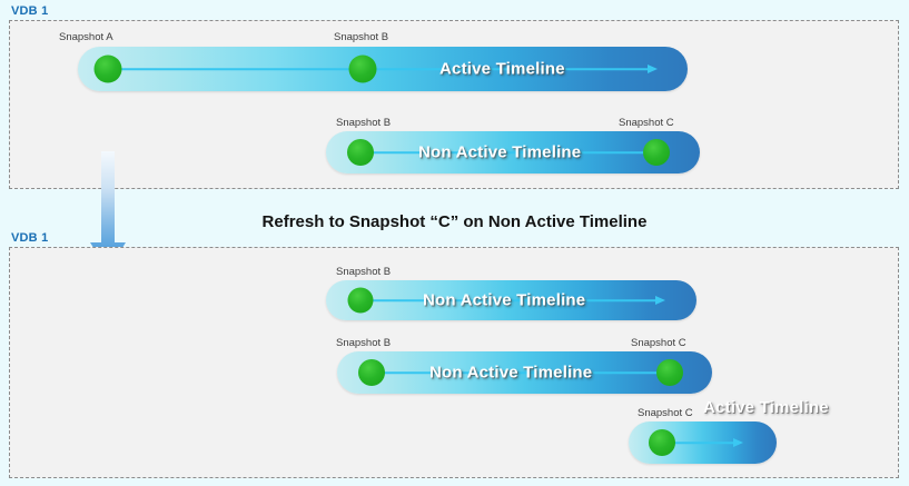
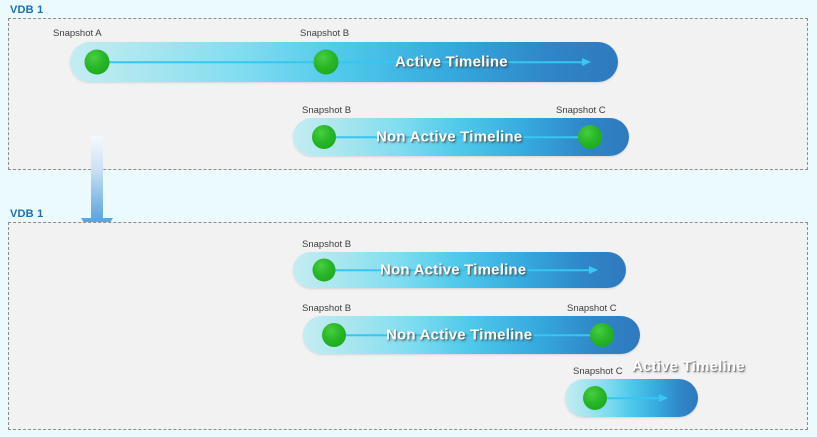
  VDB 1
  Snapshot A
  Snapshot B
  Active Timeline
  Snapshot B
  Snapshot C
  Non Active Timeline
- Refresh to Snapshot “C” on Non Active Timeline
  VDB 1
  Snapshot B
  Non Active Timeline
  Snapshot B
  Snapshot C
  Non Active Timeline
  Snapshot C
  Active Timeline
